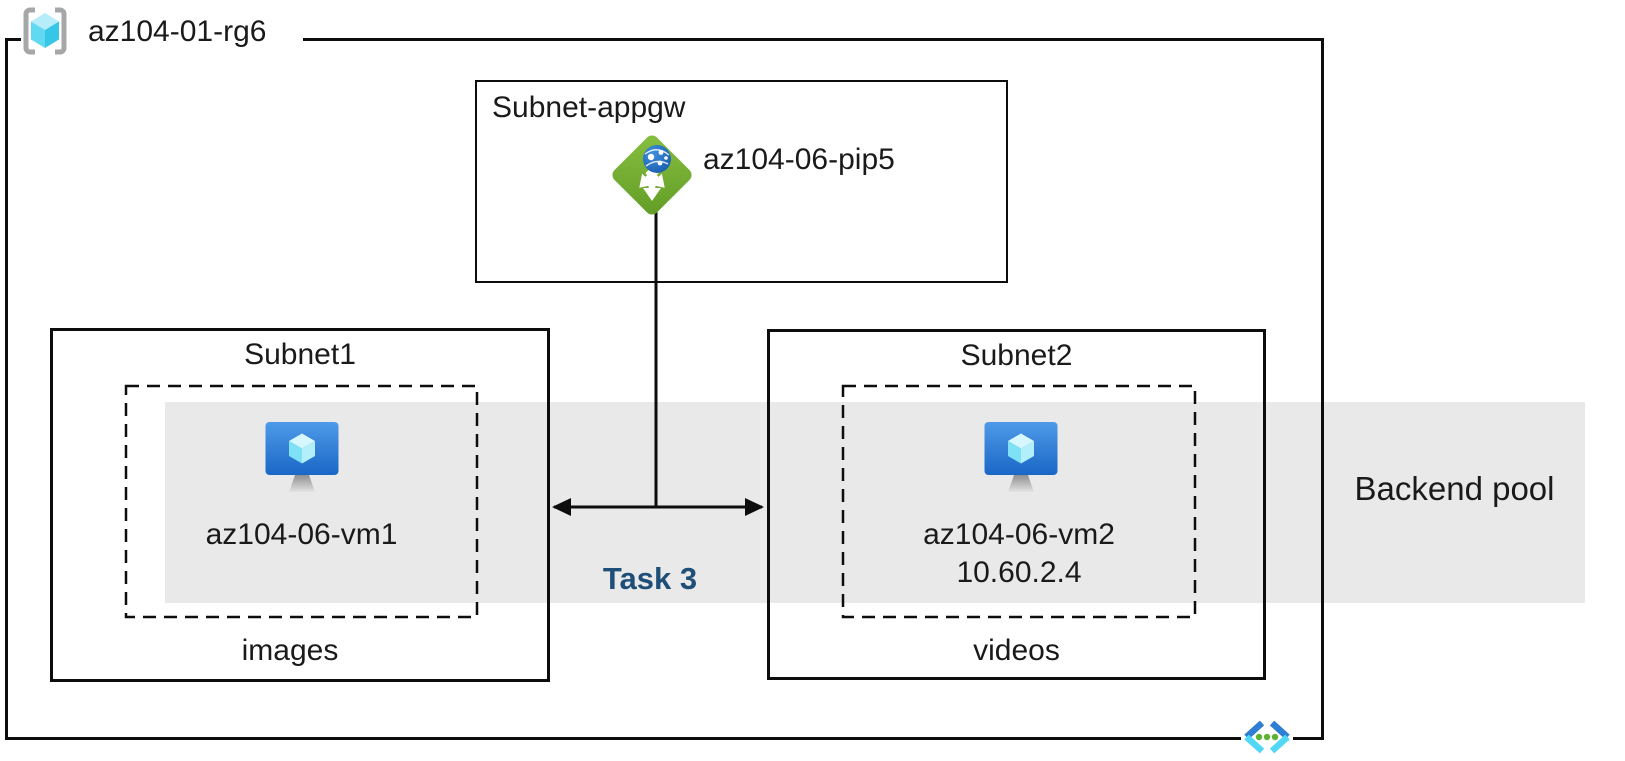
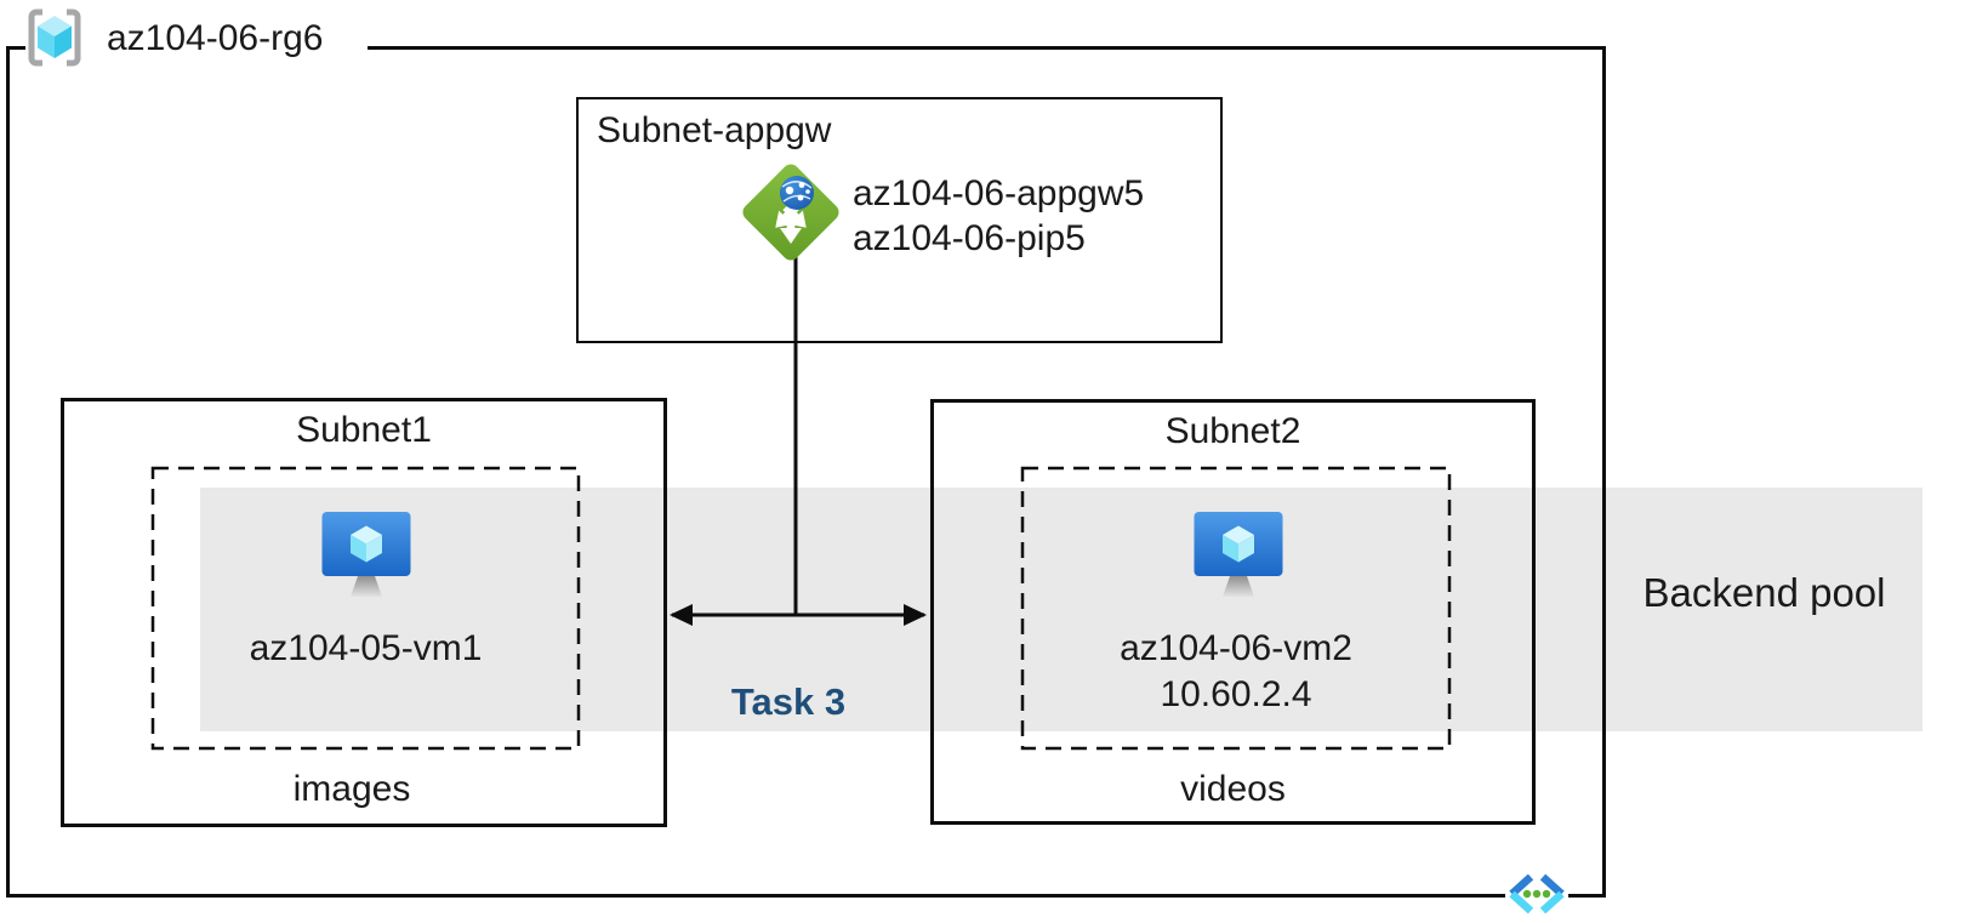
- az104-01-rg6
+ az104-06-rg6
  Subnet-appgw
+ az104-06-appgw5
  az104-06-pip5
  Subnet1
- az104-06-vm1
+ az104-05-vm1
  images
  Subnet2
  az104-06-vm2
  10.60.2.4
  videos
  Task 3
  Backend pool
